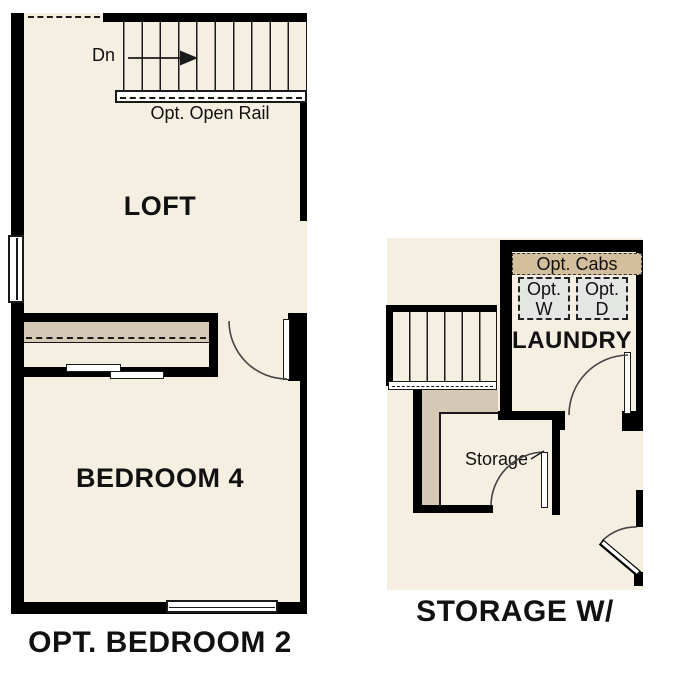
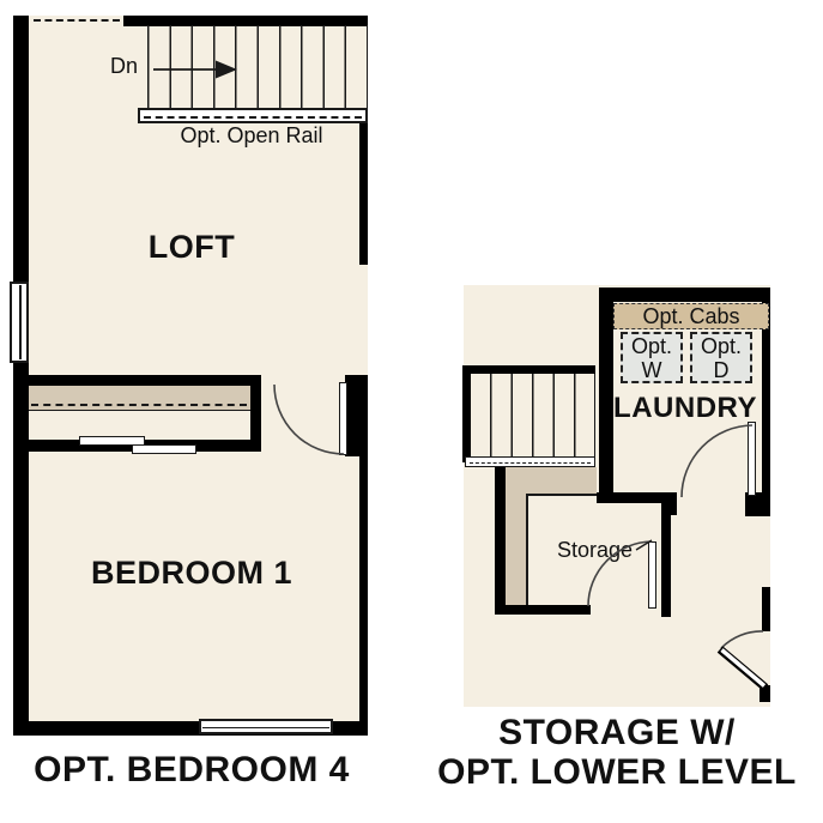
  Dn
  Opt. Open Rail
  LOFT
- BEDROOM 4
+ BEDROOM 1
- OPT. BEDROOM 2
+ OPT. BEDROOM 4
  Opt. Cabs
  Opt.
  W
  Opt.
  D
  LAUNDRY
  Storage
  STORAGE W/
+ OPT. LOWER LEVEL
